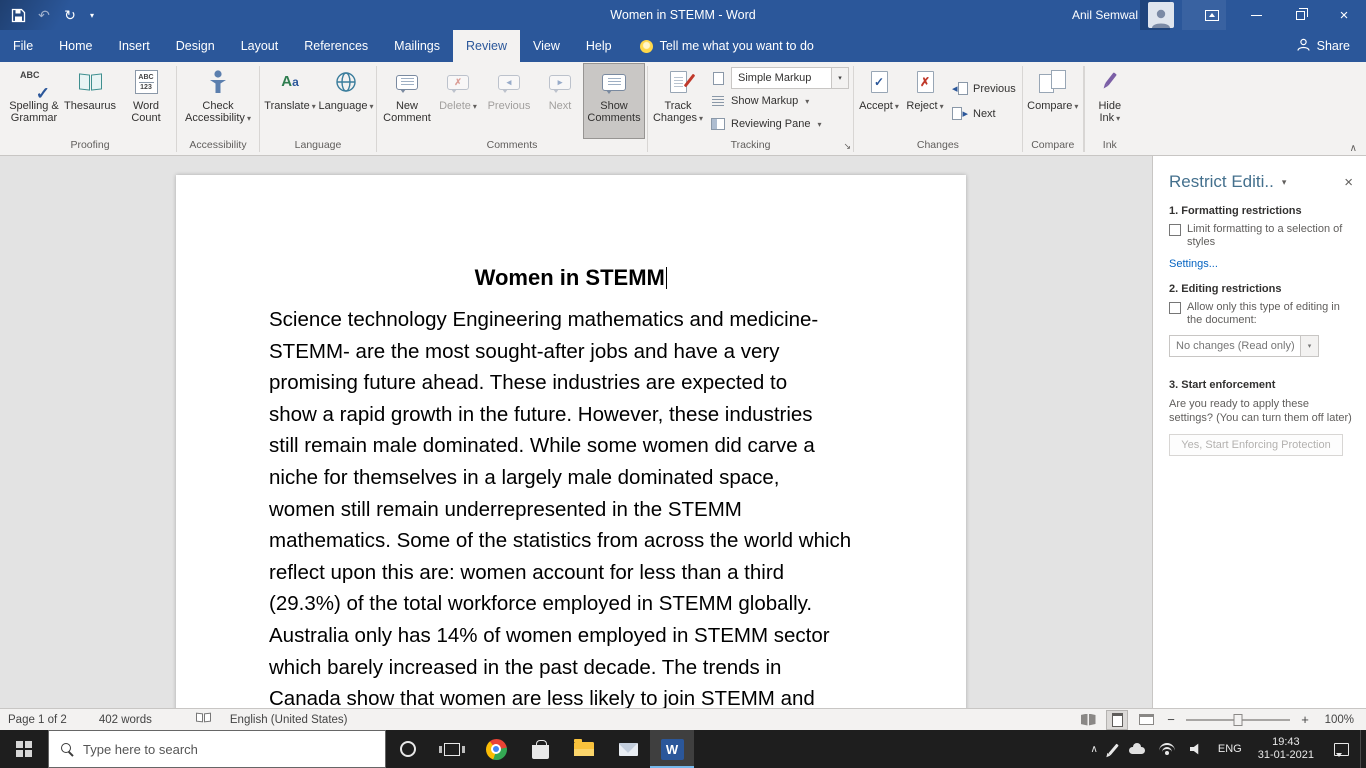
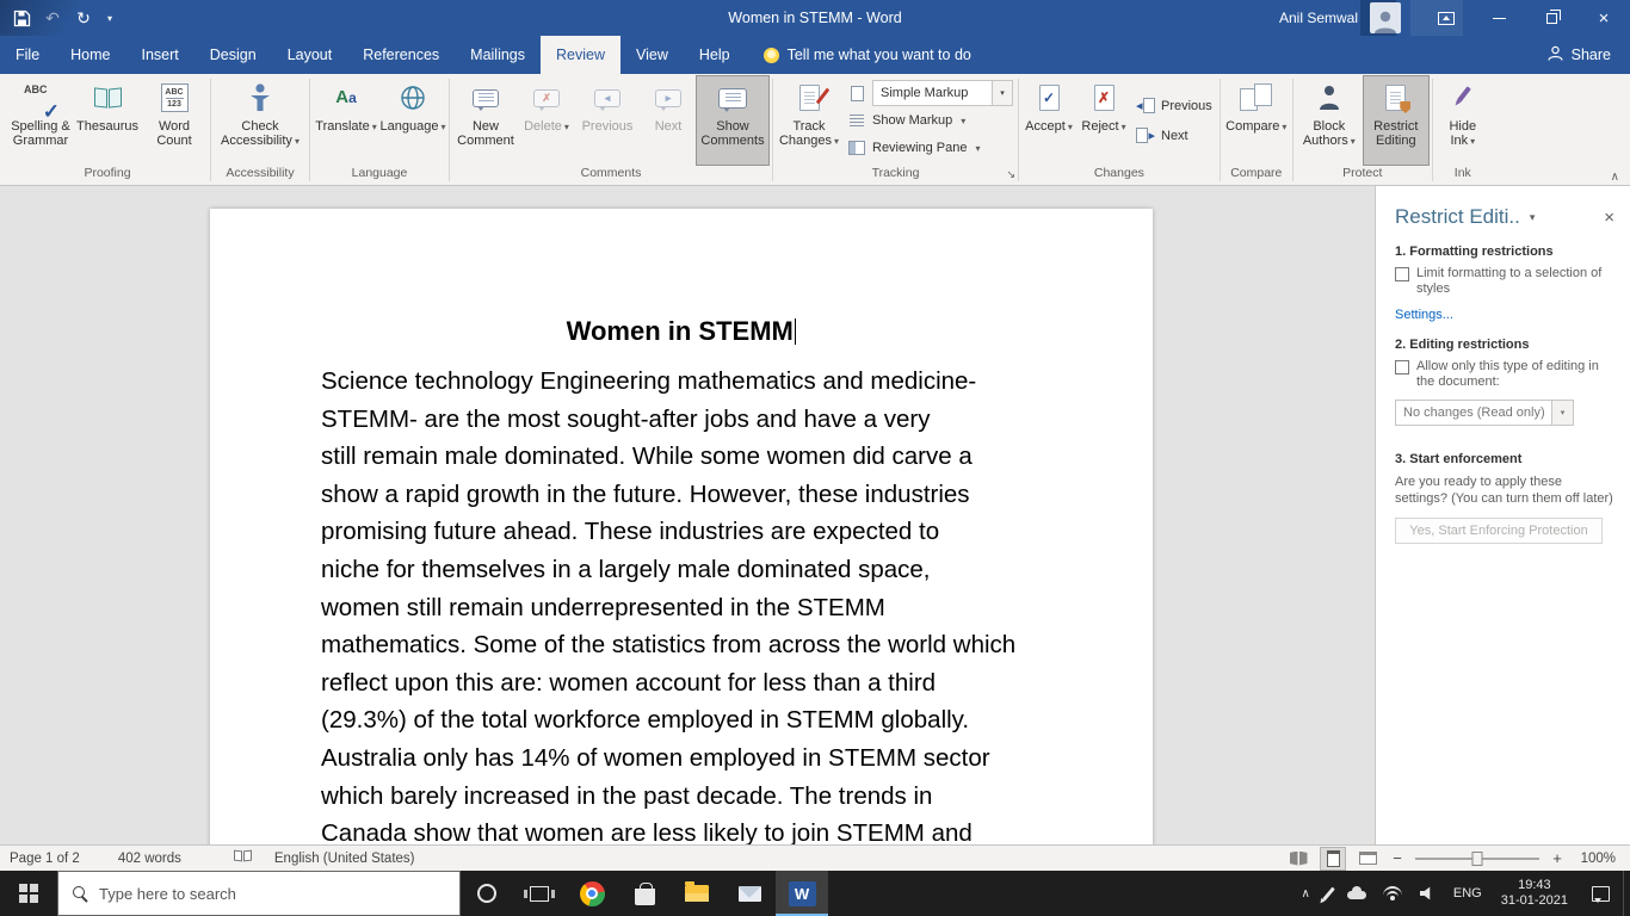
  ↶
  ↻
  ▾
  Women in STEMM - Word
  Anil Semwal
  ×
  File
  Home
  Insert
  Design
  Layout
  References
  Mailings
  Review
  View
  Help
  Tell me what you want to do
  Share
  ABC
  ✓
  Spelling & Grammar
  Thesaurus
  Word Count
  Proofing
  Check Accessibility ▾
  Accessibility
  A
  a
  Translate ▾
  Language ▾
  Language
  New Comment
  ✗
  Delete ▾
  ◂
  Previous
  ▸
  Next
  Show Comments
  Comments
  Track Changes ▾
  Simple Markup
  Show Markup
  ▾
  Reviewing Pane
  ▾
  Tracking
  ↘
  ✓
  Accept ▾
  ✗
  Reject ▾
  ◂
  Previous
  ▸
  Next
  Changes
  Compare ▾
  Compare
+ Block Authors ▾
+ Restrict Editing
+ Protect
  Hide Ink ▾
  Ink
  ∧
  Women in STEMM
  Science technology Engineering mathematics and medicine-
  STEMM- are the most sought-after jobs and have a very
- promising future ahead. These industries are expected to
+ still remain male dominated. While some women did carve a
  show a rapid growth in the future. However, these industries
- still remain male dominated. While some women did carve a
+ promising future ahead. These industries are expected to
  niche for themselves in a largely male dominated space,
  women still remain underrepresented in the STEMM
  mathematics. Some of the statistics from across the world which
  reflect upon this are: women account for less than a third
  (29.3%) of the total workforce employed in STEMM globally.
  Australia only has 14% of women employed in STEMM sector
  which barely increased in the past decade. The trends in
  Canada show that women are less likely to join STEMM and
  Restrict Editi..
  ▾
  ×
  1. Formatting restrictions
  Limit formatting to a selection of styles
  Settings...
  2. Editing restrictions
  Allow only this type of editing in the document:
  No changes (Read only)
  3. Start enforcement
  Are you ready to apply these settings? (You can turn them off later)
  Yes, Start Enforcing Protection
  Page 1 of 2
  402 words
  English (United States)
  −
  +
  100%
  Type here to search
  W
  ∧
  ENG
  19:43
  31-01-2021
